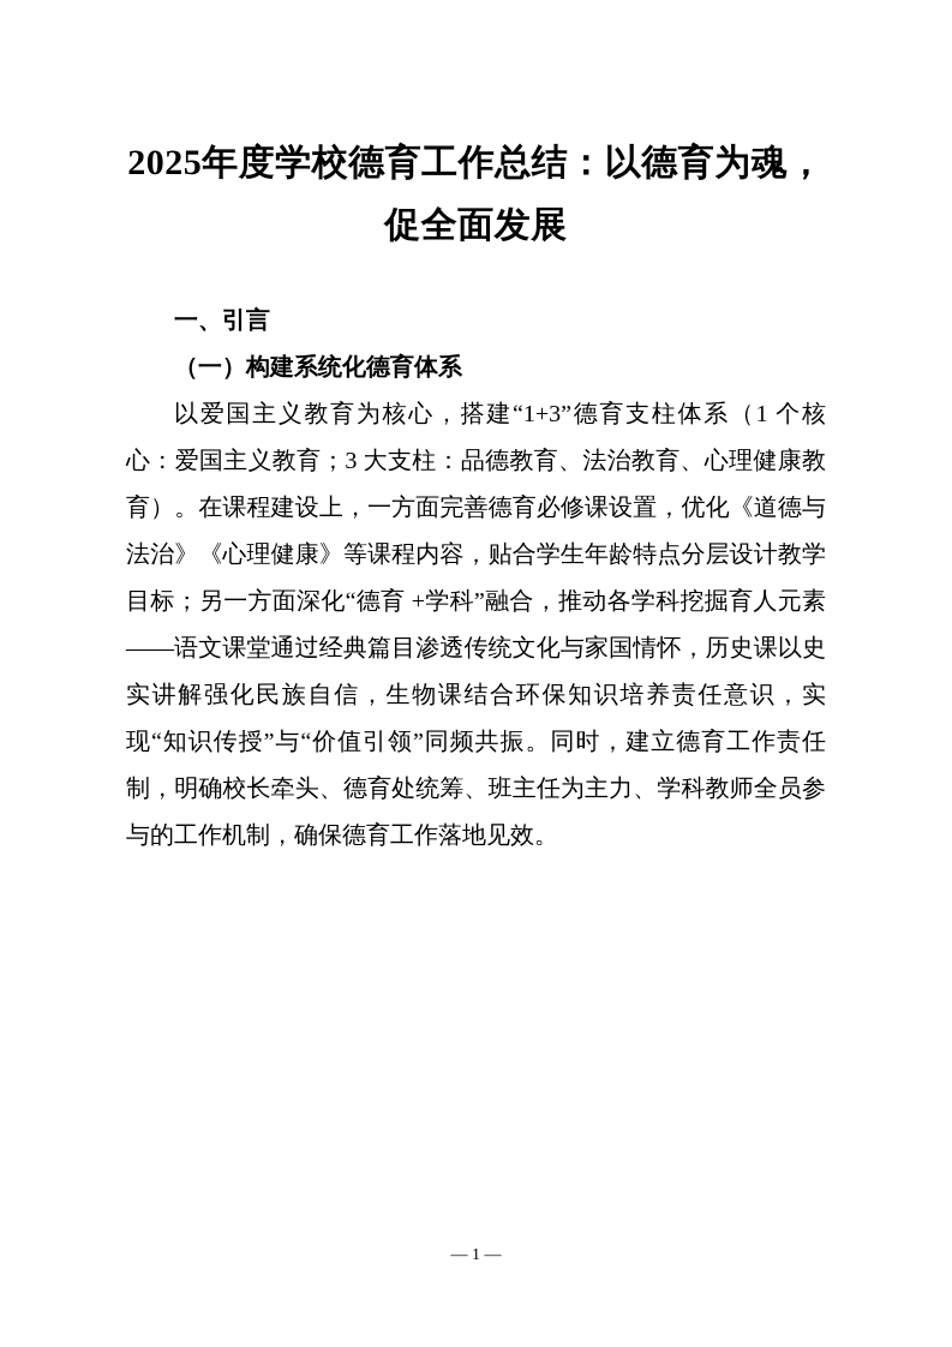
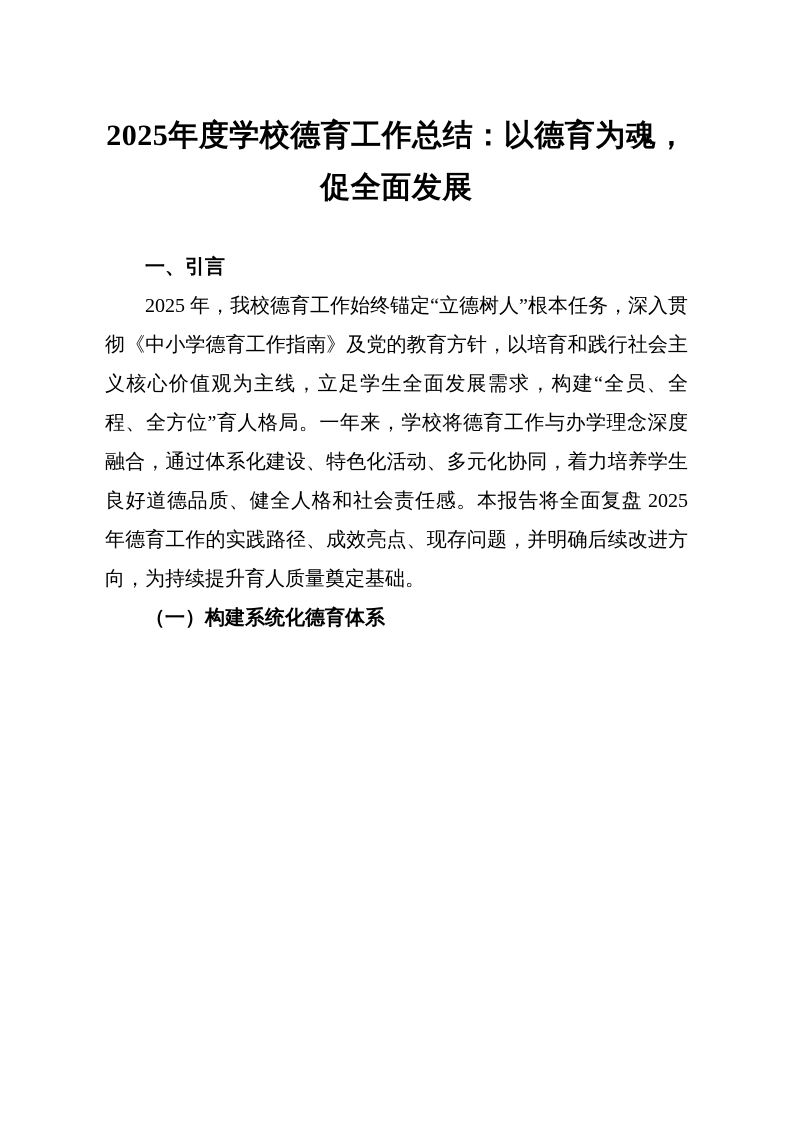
  2025年度学校德育工作总结：以德育为魂，促全面发展
  一、引言
+ 2025 年，我校德育工作始终锚定“立德树人”根本任务，深入贯彻《中小学德育工作指南》及党的教育方针，以培育和践行社会主义核心价值观为主线，立足学生全面发展需求，构建“全员、全程、全方位”育人格局。一年来，学校将德育工作与办学理念深度融合，通过体系化建设、特色化活动、多元化协同，着力培养学生良好道德品质、健全人格和社会责任感。本报告将全面复盘 2025 年德育工作的实践路径、成效亮点、现存问题，并明确后续改进方向，为持续提升育人质量奠定基础。
  （一）构建系统化德育体系
- 以爱国主义教育为核心，搭建“1+3”德育支柱体系（1 个核心：爱国主义教育；3 大支柱：品德教育、法治教育、心理健康教育）。在课程建设上，一方面完善德育必修课设置，优化《道德与法治》《心理健康》等课程内容，贴合学生年龄特点分层设计教学目标；另一方面深化“德育 +学科”融合，推动各学科挖掘育人元素——语文课堂通过经典篇目渗透传统文化与家国情怀，历史课以史实讲解强化民族自信，生物课结合环保知识培养责任意识，实现“知识传授”与“价值引领”同频共振。同时，建立德育工作责任制，明确校长牵头、德育处统筹、班主任为主力、学科教师全员参与的工作机制，确保德育工作落地见效。
- — 1 —
